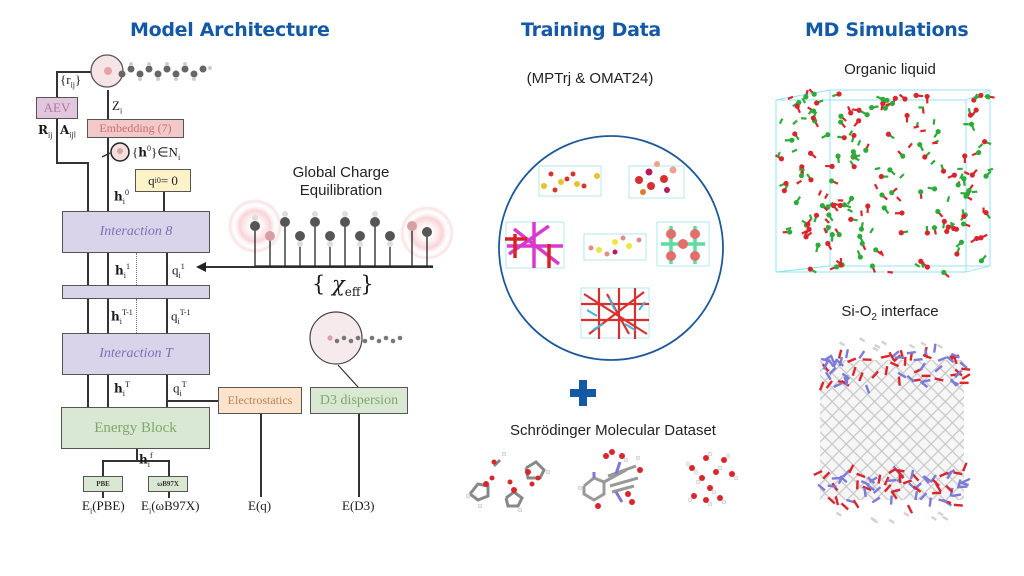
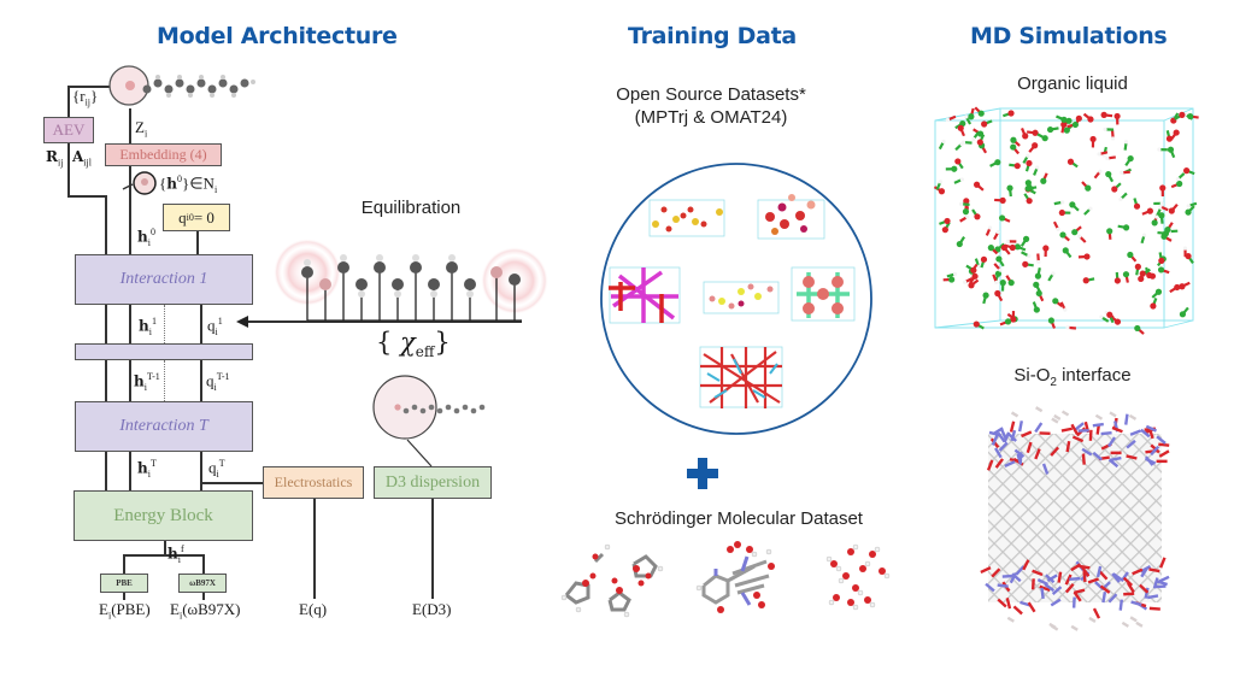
  Model Architecture
  Training Data
  MD Simulations
  {rij}
  AEV
  Zi
- Embedding (7)
+ Embedding (4)
  Rij
  Aijl
  {h0}∈Ni
  q
  i
  0
  = 0
  hi0
- Interaction 8
+ Interaction 1
  hi1
  qi1
  hiT-1
  qiT-1
  Interaction T
  hiT
  qiT
  Energy Block
  hif
  PBE
  ωB97X
  Ei(PBE)
  Ei(ωB97X)
  Electrostatics
  D3 dispersion
  E(q)
  E(D3)
- Global Charge
  Equilibration
  { χeff}
+ Open Source Datasets*
  (MPTrj & OMAT24)
  Schrödinger Molecular Dataset
  Organic liquid
  Si-O2 interface
